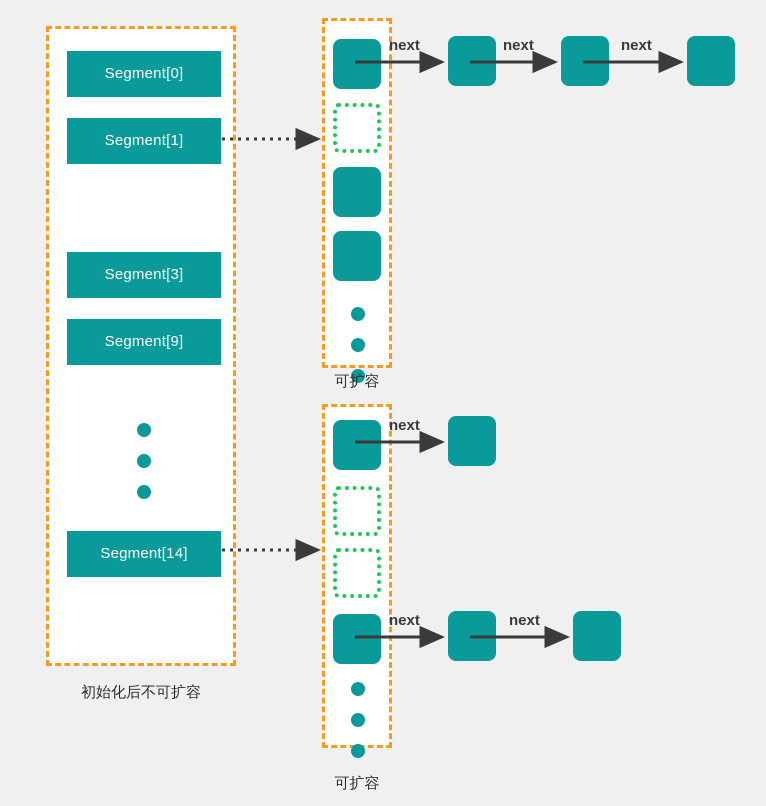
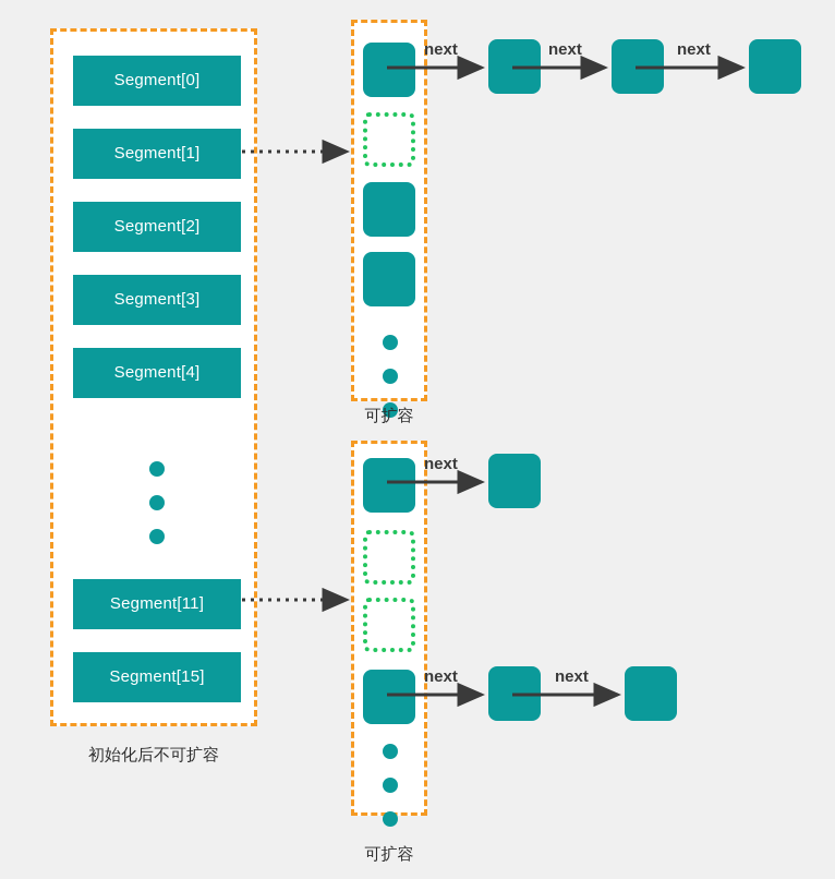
  Segment[0]
  Segment[1]
+ Segment[2]
  Segment[3]
- Segment[9]
+ Segment[4]
- Segment[14]
+ Segment[11]
+ Segment[15]
  初始化后不可扩容
  可扩容
  next
  next
  next
  可扩容
  next
  next
  next
